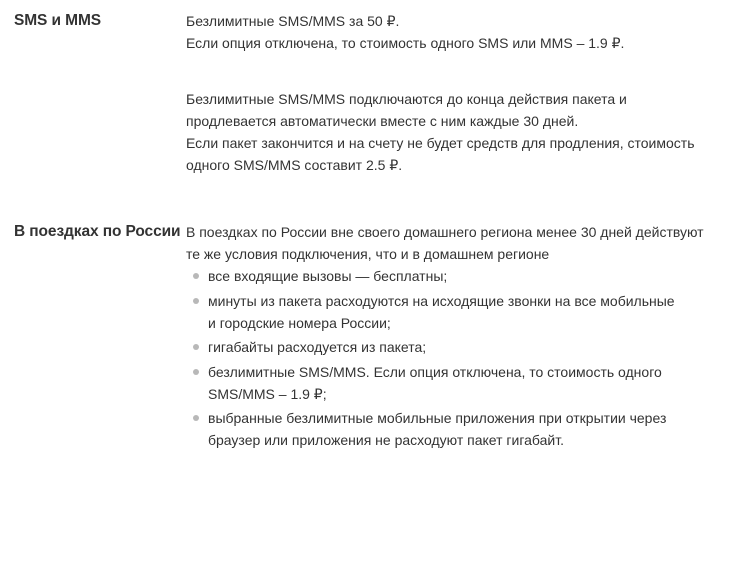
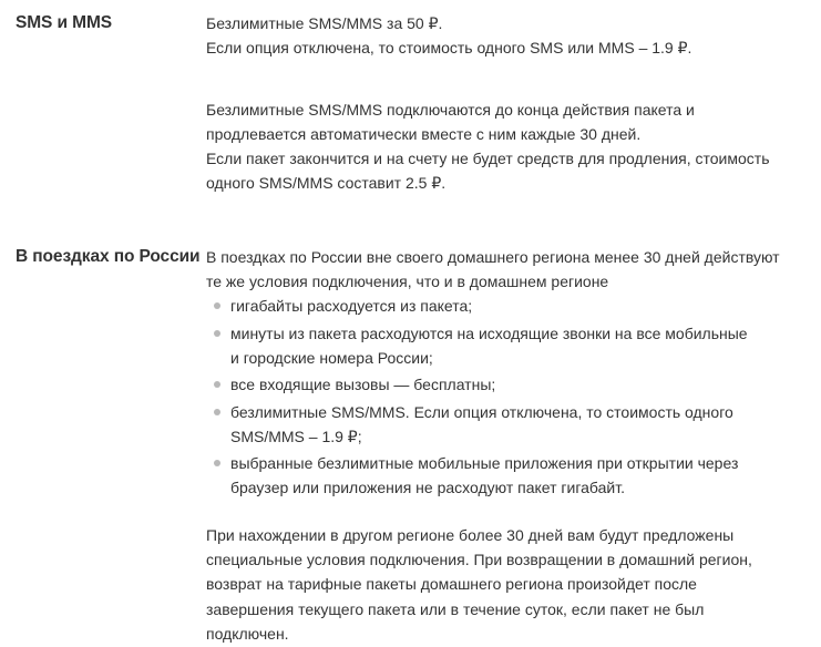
  SMS и MMS
  Безлимитные SMS/MMS за 50 ₽.
  Если опция отключена, то стоимость одного SMS или MMS – 1.9 ₽.
  Безлимитные SMS/MMS подключаются до конца действия пакета и
  продлевается автоматически вместе с ним каждые 30 дней.
  Если пакет закончится и на счету не будет средств для продления, стоимость
  одного SMS/MMS составит 2.5 ₽.
  В поездках по России
  В поездках по России вне своего домашнего региона менее 30 дней действуют
  те же условия подключения, что и в домашнем регионе
- все входящие вызовы — бесплатны;
+ гигабайты расходуется из пакета;
  минуты из пакета расходуются на исходящие звонки на все мобильные
  и городские номера России;
- гигабайты расходуется из пакета;
+ все входящие вызовы — бесплатны;
  безлимитные SMS/MMS. Если опция отключена, то стоимость одного
  SMS/MMS – 1.9 ₽;
  выбранные безлимитные мобильные приложения при открытии через
  браузер или приложения не расходуют пакет гигабайт.
+ При нахождении в другом регионе более 30 дней вам будут предложены
+ специальные условия подключения. При возвращении в домашний регион,
+ возврат на тарифные пакеты домашнего региона произойдет после
+ завершения текущего пакета или в течение суток, если пакет не был
+ подключен.
